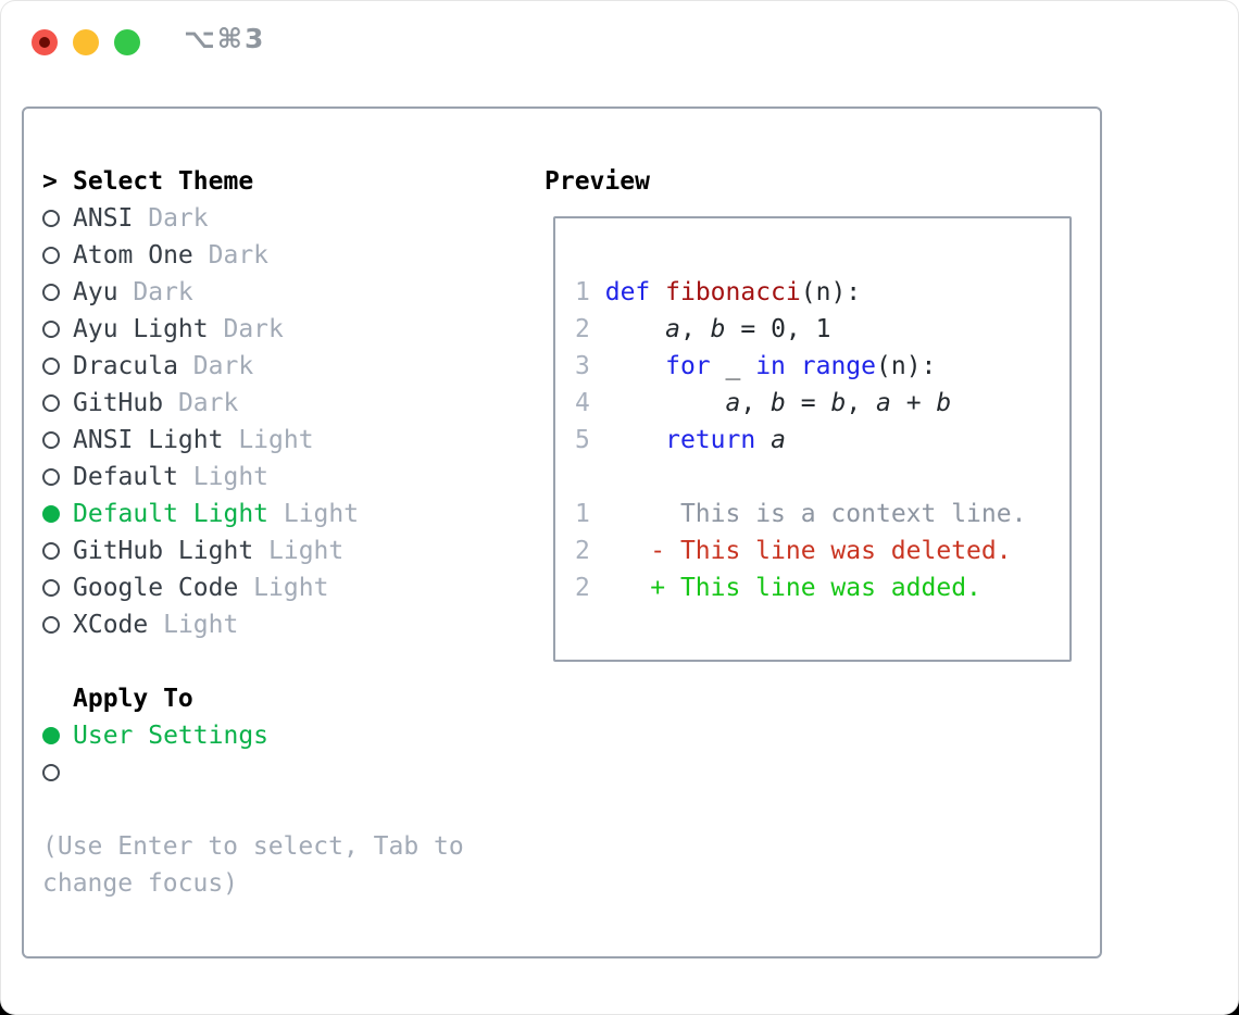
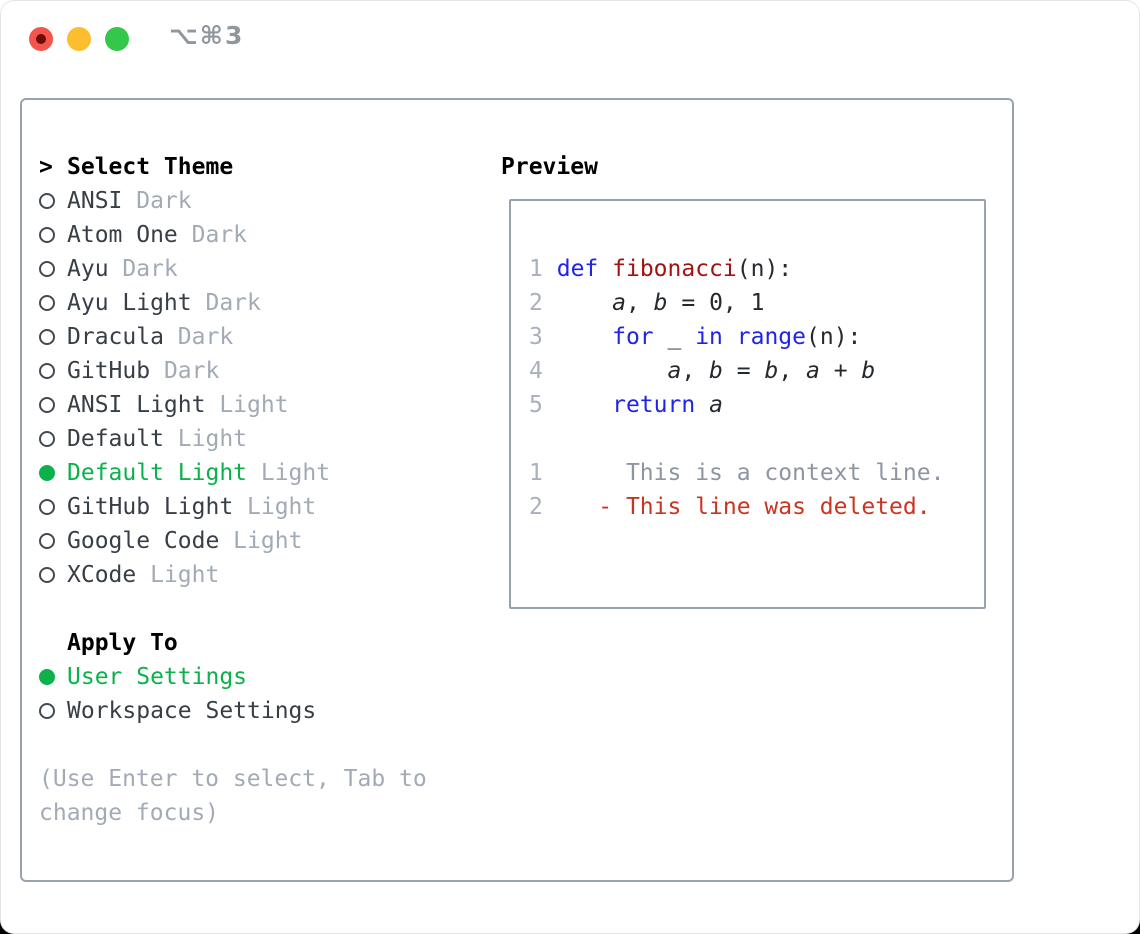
  ⌥⌘3
  >
  Select Theme
  ANSI
  Dark
  Atom One
  Dark
  Ayu
  Dark
  Ayu Light
  Dark
  Dracula
  Dark
  GitHub
  Dark
  ANSI Light
  Light
  Default
  Light
  Default Light
  Light
  GitHub Light
  Light
  Google Code
  Light
  XCode
  Light
  Apply To
  User Settings
+ Workspace Settings
  (Use Enter to select, Tab to change focus)
  Preview
  1 def fibonacci(n):
  2 a, b = 0, 1
  3 for _ in range(n):
  4 a, b = b, a + b
  5 return a
  1 This is a context line.
  2 - This line was deleted.
- 2 + This line was added.
